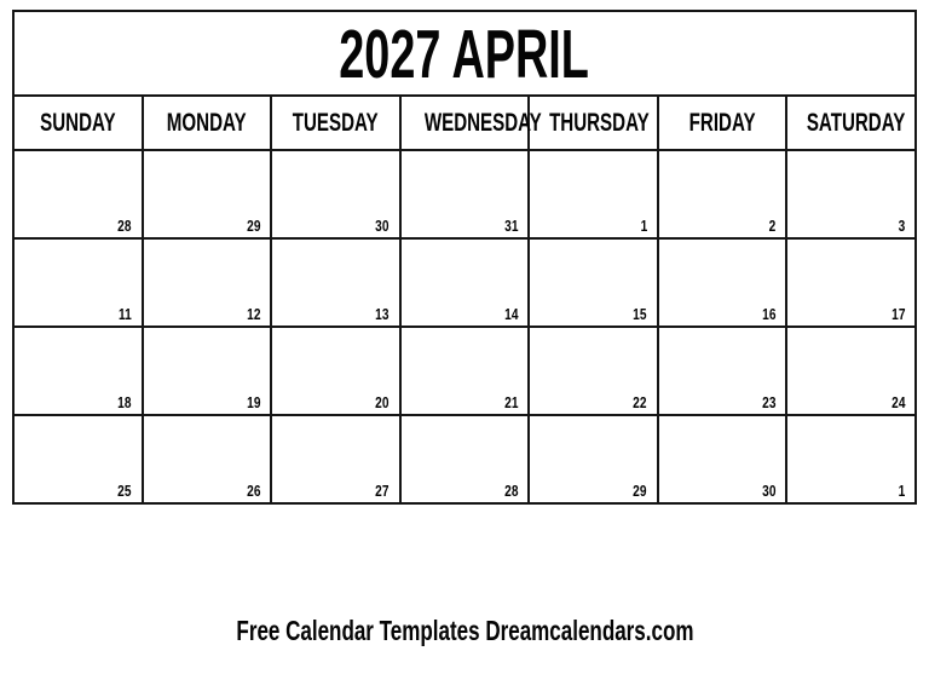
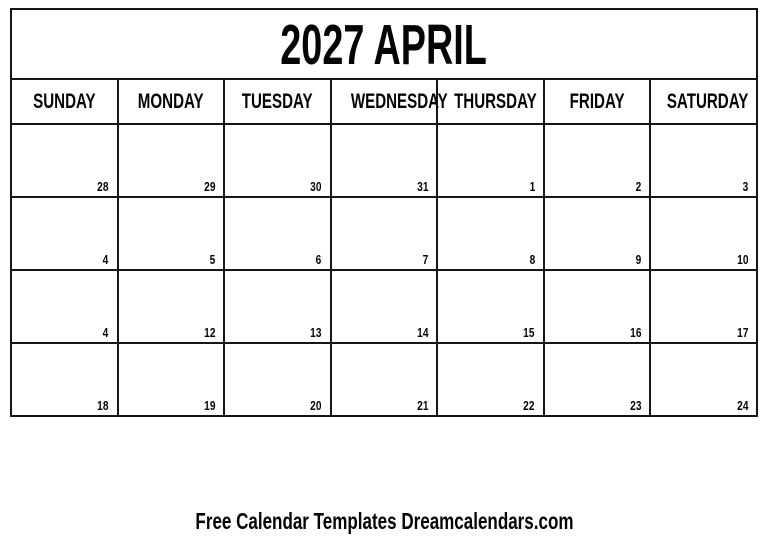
  2027 APRIL
  SUNDAY	MONDAY	TUESDAY	WEDNESDAY	THURSDAY	FRIDAY	SATURDAY
  28	29	30	31	1	2	3
+ 4	5	6	7	8	9	10
- 11	12	13	14	15	16	17
+ 4	12	13	14	15	16	17
  18	19	20	21	22	23	24
- 25	26	27	28	29	30	1
  Free Calendar Templates Dreamcalendars.com
